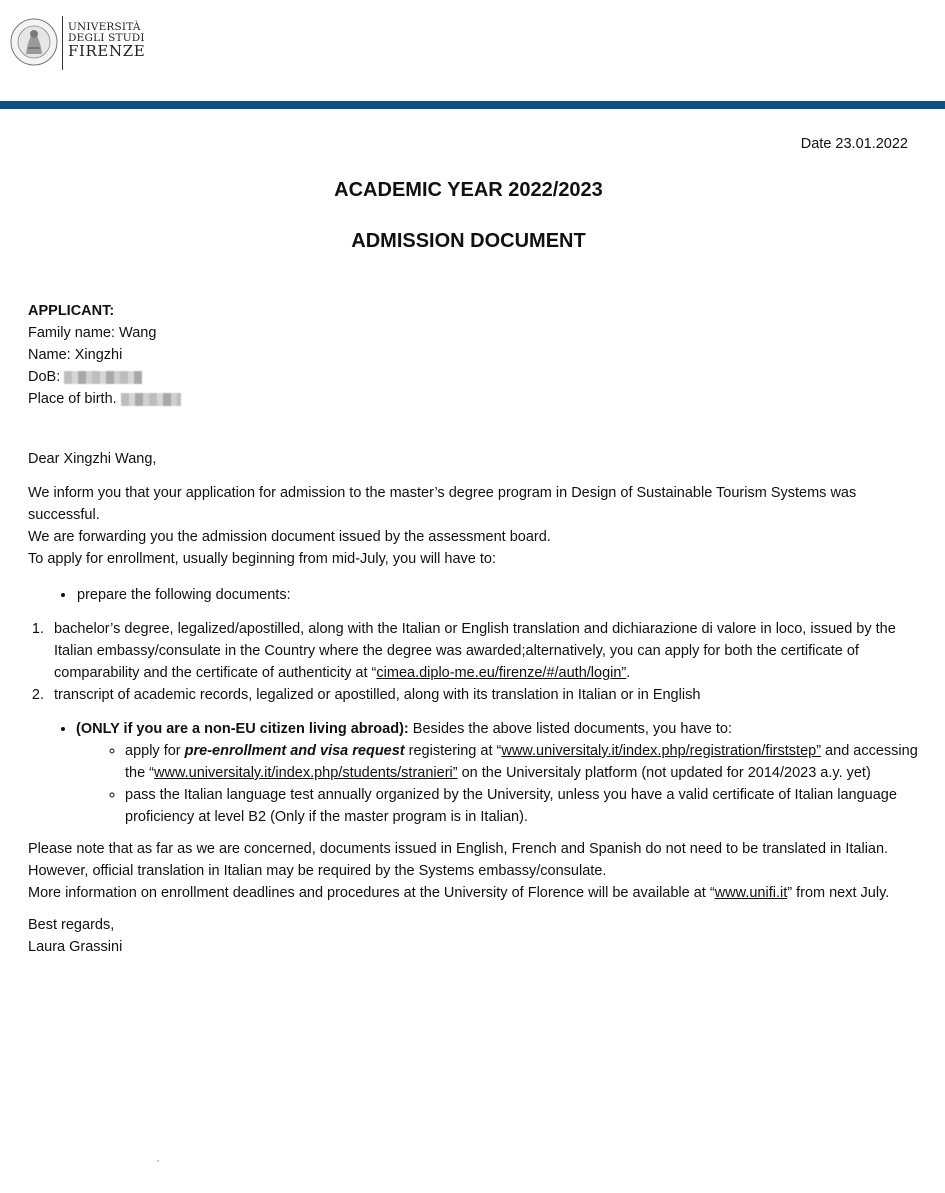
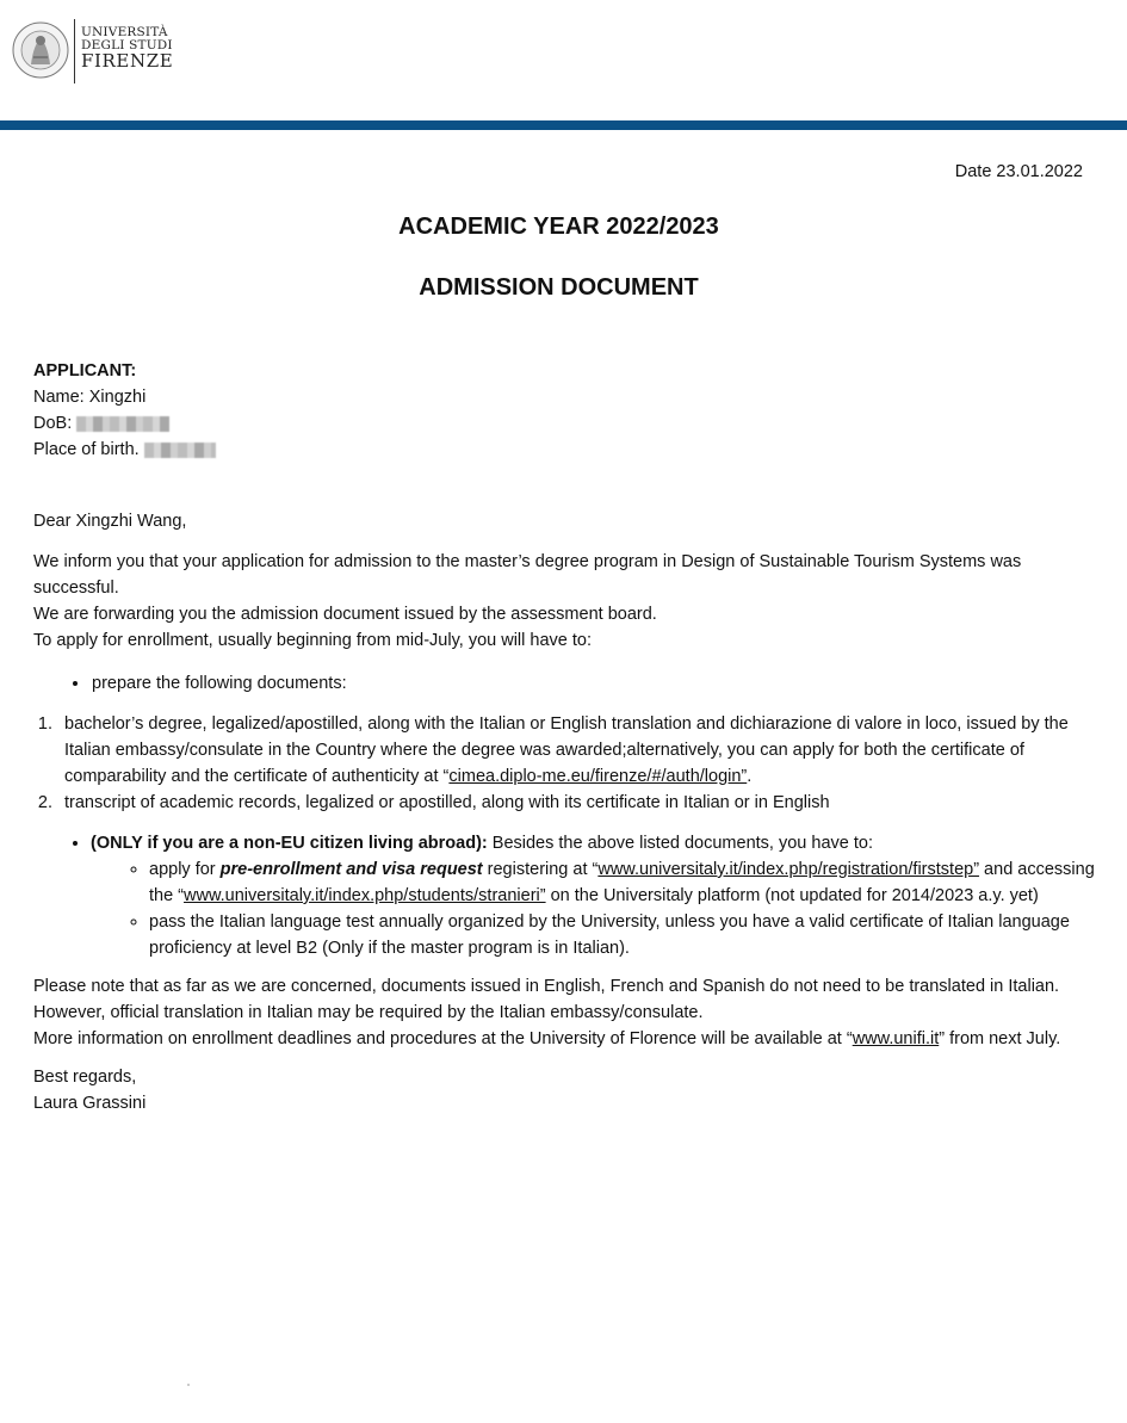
  UNIVERSITÀ
  DEGLI STUDI
  FIRENZE
  Date 23.01.2022
  ACADEMIC YEAR 2022/2023
  ADMISSION DOCUMENT
  APPLICANT:
- Family name: Wang
  Name: Xingzhi
  DoB:
  Place of birth.
  Dear Xingzhi Wang,
  We inform you that your application for admission to the master’s degree program in Design of Sustainable Tourism Systems was successful.
  We are forwarding you the admission document issued by the assessment board.
  To apply for enrollment, usually beginning from mid-July, you will have to:
  prepare the following documents:
  bachelor’s degree, legalized/apostilled, along with the Italian or English translation and dichiarazione di valore in loco, issued by the Italian embassy/consulate in the Country where the degree was awarded;alternatively, you can apply for both the certificate of comparability and the certificate of authenticity at “cimea.diplo-me.eu/firenze/#/auth/login”.
- transcript of academic records, legalized or apostilled, along with its translation in Italian or in English
+ transcript of academic records, legalized or apostilled, along with its certificate in Italian or in English
  (ONLY if you are a non-EU citizen living abroad): Besides the above listed documents, you have to:
  apply for pre-enrollment and visa request registering at “www.universitaly.it/index.php/registration/firststep” and accessing the “www.universitaly.it/index.php/students/stranieri” on the Universitaly platform (not updated for 2014/2023 a.y. yet)
  pass the Italian language test annually organized by the University, unless you have a valid certificate of Italian language proficiency at level B2 (Only if the master program is in Italian).
  Please note that as far as we are concerned, documents issued in English, French and Spanish do not need to be translated in Italian.
- However, official translation in Italian may be required by the Systems embassy/consulate.
+ However, official translation in Italian may be required by the Italian embassy/consulate.
  More information on enrollment deadlines and procedures at the University of Florence will be available at “www.unifi.it” from next July.
  Best regards,
  Laura Grassini
